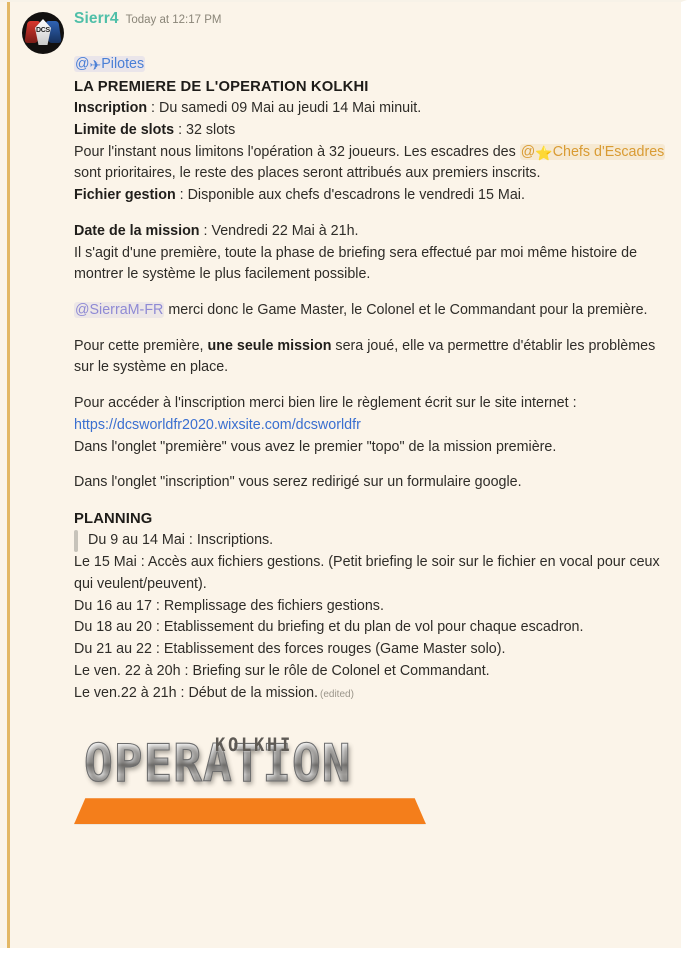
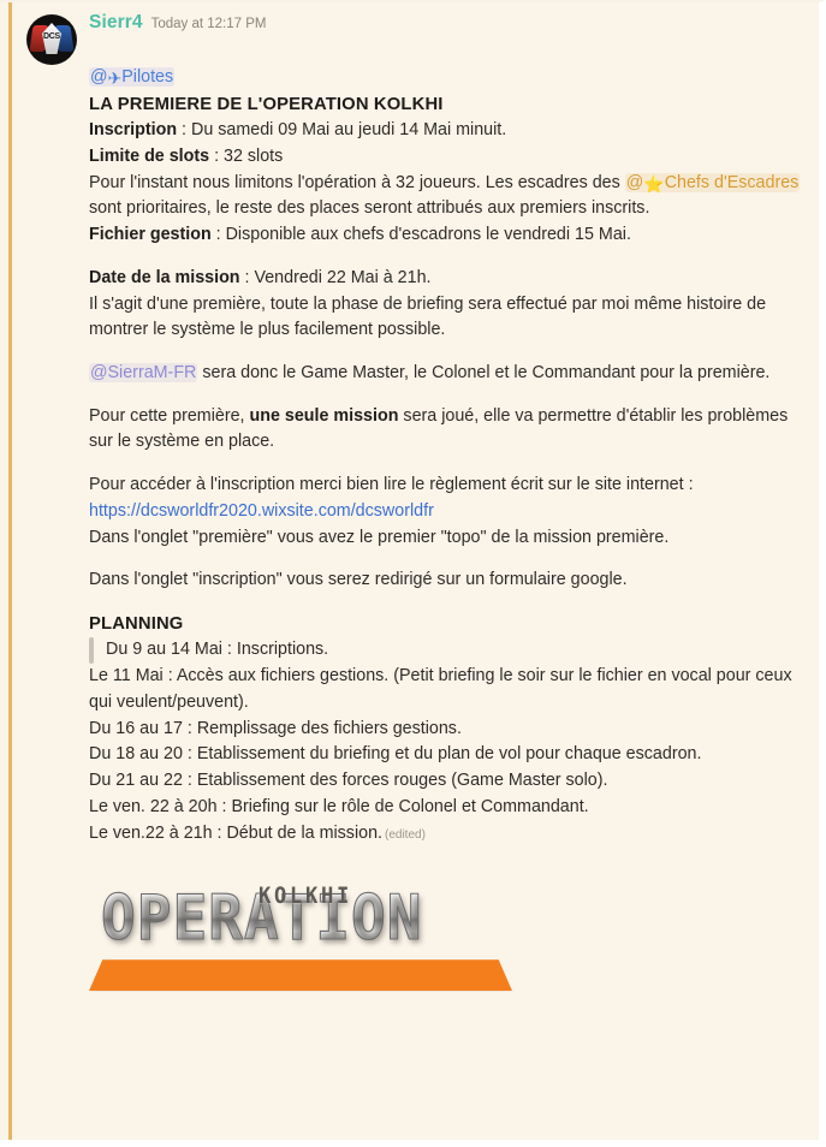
  Sierr4
  Today at 12:17 PM
  @✈Pilotes
  LA PREMIERE DE L'OPERATION KOLKHI
  Inscription : Du samedi 09 Mai au jeudi 14 Mai minuit.
  Limite de slots : 32 slots
  Pour l'instant nous limitons l'opération à 32 joueurs. Les escadres des @⭐Chefs d'Escadres sont prioritaires, le reste des places seront attribués aux premiers inscrits.
  Fichier gestion : Disponible aux chefs d'escadrons le vendredi 15 Mai.
  Date de la mission : Vendredi 22 Mai à 21h.
  Il s'agit d'une première, toute la phase de briefing sera effectué par moi même histoire de montrer le système le plus facilement possible.
- @SierraM-FR merci donc le Game Master, le Colonel et le Commandant pour la première.
+ @SierraM-FR sera donc le Game Master, le Colonel et le Commandant pour la première.
  Pour cette première, une seule mission sera joué, elle va permettre d'établir les problèmes sur le système en place.
  Pour accéder à l'inscription merci bien lire le règlement écrit sur le site internet :
  https://dcsworldfr2020.wixsite.com/dcsworldfr
  Dans l'onglet "première" vous avez le premier "topo" de la mission première.
  Dans l'onglet "inscription" vous serez redirigé sur un formulaire google.
  PLANNING
  Du 9 au 14 Mai : Inscriptions.
- Le 15 Mai : Accès aux fichiers gestions. (Petit briefing le soir sur le fichier en vocal pour ceux qui veulent/peuvent).
+ Le 11 Mai : Accès aux fichiers gestions. (Petit briefing le soir sur le fichier en vocal pour ceux qui veulent/peuvent).
  Du 16 au 17 : Remplissage des fichiers gestions.
  Du 18 au 20 : Etablissement du briefing et du plan de vol pour chaque escadron.
  Du 21 au 22 : Etablissement des forces rouges (Game Master solo).
  Le ven. 22 à 20h : Briefing sur le rôle de Colonel et Commandant.
  Le ven.22 à 21h : Début de la mission. (edited)
  OPERATION
  KOLKHI
